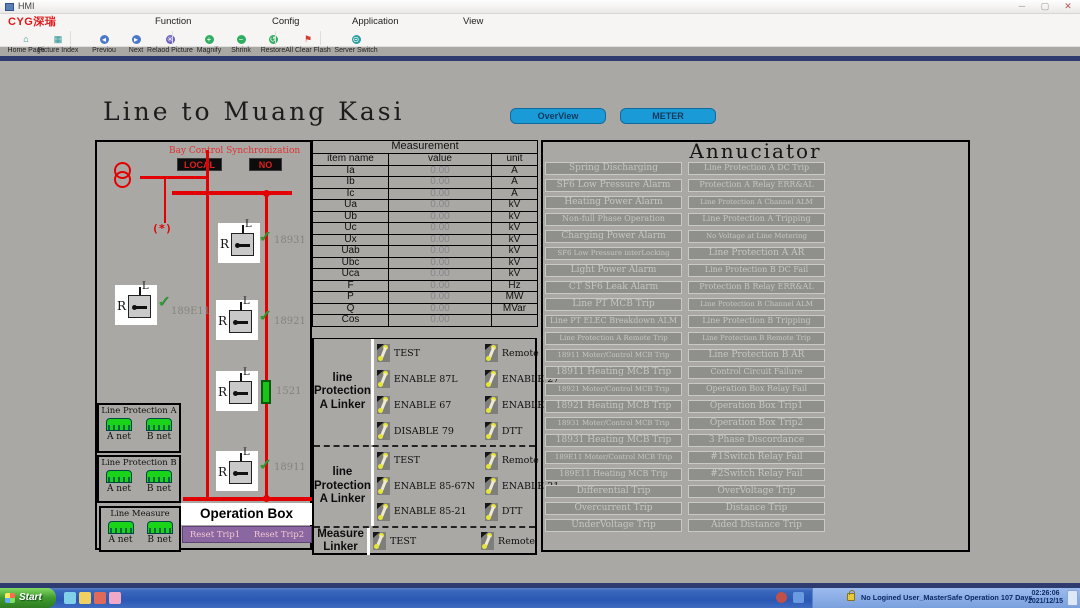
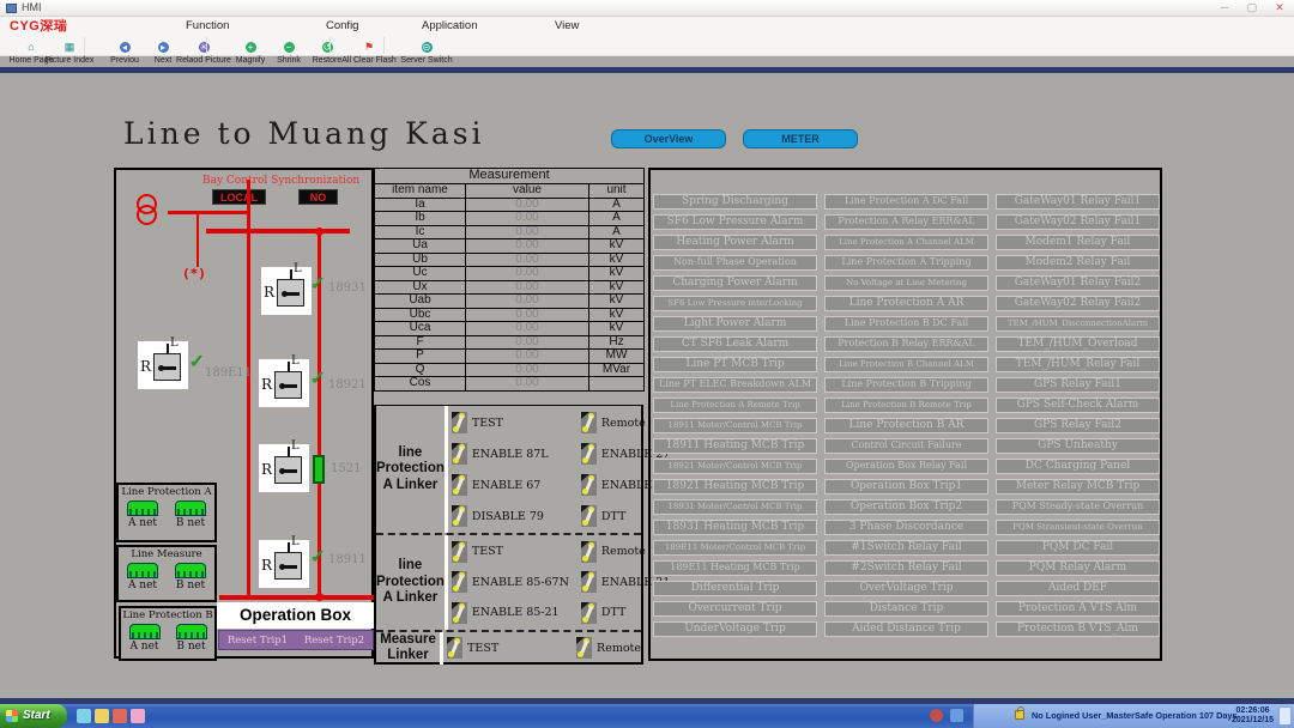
  HMI
  ─
  ▢
  ✕
  CYG深瑞
  Function
  Config
  Application
  View
  ⌂
  ▦
  ◂
  ▸
  ✳
  +
  −
  ↺
  ⚑
  ⊝
  Line to Muang Kasi
  OverView
  METER
  Bay Control Synchronization
  LOCL
  NO
  (*)
  L
  R
  ✓
  18931
  L
  R
  ✓
  189E11
  L
  R
  ✓
  18921
  L
  R
  1521
  L
  R
  ✓
  18911
  Line Protection A
  A net
  B net
- Line Protection B
+ Line Measure
  A net
  B net
- Line Measure
+ Line Protection B
  A net
  B net
  Operation Box
  Reset Trip1
  Reset Trip2
  Measurement
  item name	value	unit
  Ia	0.00	A
  Ib	0.00	A
  Ic	0.00	A
  Ua	0.00	kV
  Ub	0.00	kV
  Uc	0.00	kV
  Ux	0.00	kV
  Uab	0.00	kV
  Ubc	0.00	kV
  Uca	0.00	kV
  F	0.00	Hz
  P	0.00	MW
  Q	0.00	MVar
  Cos	0.00
  line Protection A Linker
  TEST
  Remote
  ENABLE 87L
  ENABLE 27
  ENABLE 67
  ENABLE
  DISABLE 79
  DTT
  line Protection A Linker
  TEST
  Remote
  ENABLE 85-67N
  ENABLE
  ENABLE 85-21
  DTT
  Measure Linker
  TEST
  Remote
- Annuciator
  Spring Discharging
  SF6 Low Pressure Alarm
  Heating Power Alarm
  Non-full Phase Operation
  Charging Power Alarm
  SF6 Low Pressure interLocking
  Light Power Alarm
  CT SF6 Leak Alarm
  Line PT MCB Trip
  Line PT ELEC Breakdown ALM
  Line Protection A Remote Trip
  18911 Moter/Control MCB Trip
  18911 Heating MCB Trip
  18921 Moter/Control MCB Trip
  18921 Heating MCB Trip
  18931 Moter/Control MCB Trip
  18931 Heating MCB Trip
  189E11 Moter/Control MCB Trip
  189E11 Heating MCB Trip
  Differential Trip
  Overcurrent Trip
  UnderVoltage Trip
- Line Protection A DC Trip
+ Line Protection A DC Fail
  Protection A Relay ERR&AL
  Line Protection A Channel ALM
  Line Protection A Tripping
  No Voltage at Line Metering
  Line Protection A AR
  Line Protection B DC Fail
  Protection B Relay ERR&AL
  Line Protection B Channel ALM
  Line Protection B Tripping
  Line Protection B Remote Trip
  Line Protection B AR
  Control Circuit Failure
  Operation Box Relay Fail
  Operation Box Trip1
  Operation Box Trip2
  3 Phase Discordance
  #1Switch Relay Fail
  #2Switch Relay Fail
  OverVoltage Trip
  Distance Trip
  Aided Distance Trip
+ GateWay01 Relay Fail1
+ GateWay02 Relay Fail1
+ Modem1 Relay Fail
+ Modem2 Relay Fail
+ GateWay01 Relay Fail2
+ GateWay02 Relay Fail2
+ TEM_/HUM_DisconnectionAlarm
+ TEM_/HUM_Overload
+ TEM_/HUM_Relay Fail
+ GPS Relay Fail1
+ GPS Self-Check Alarm
+ GPS Relay Fail2
+ GPS Unheathy
+ DC Charging Panel
+ Meter Relay MCB Trip
+ PQM Steady-state Overrun
+ PQM Stransient-state Overrun
+ PQM DC Fail
+ PQM Relay Alarm
+ Aided DEF
+ Protection A VTS Alm
+ Protection B VTS_Alm
  Start
  No Logined User_MasterSafe Operation 107 Days
